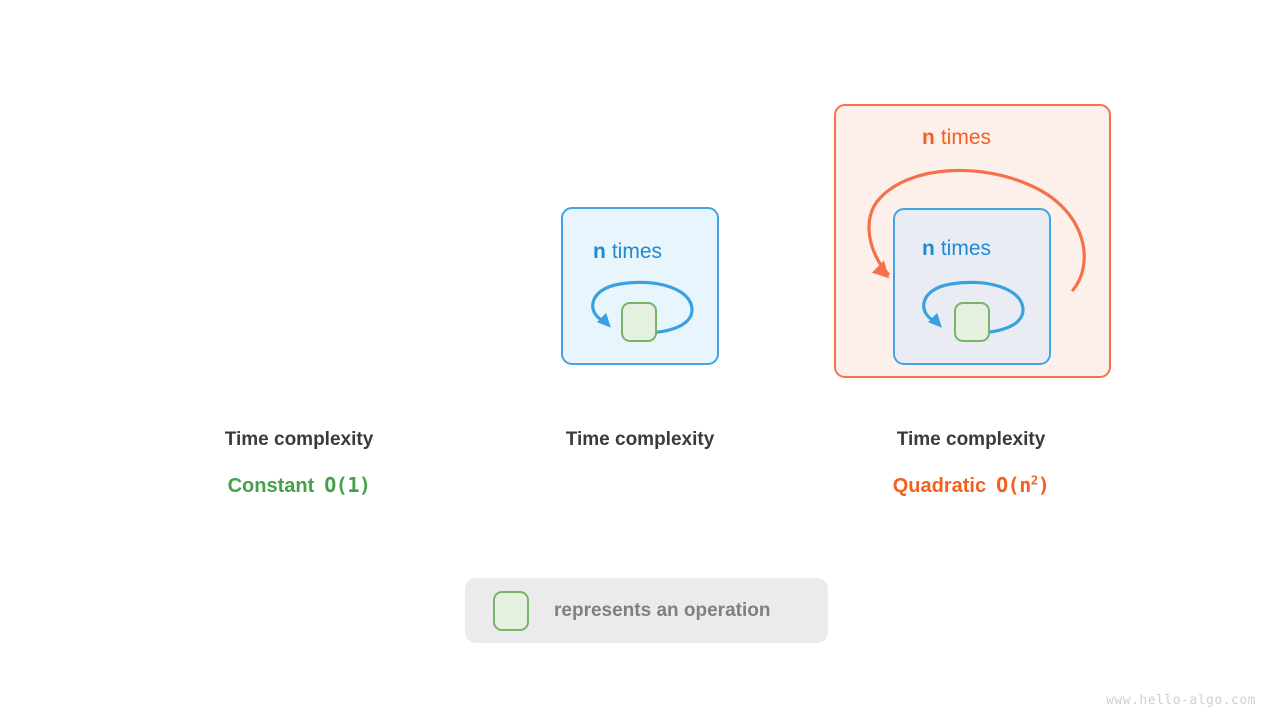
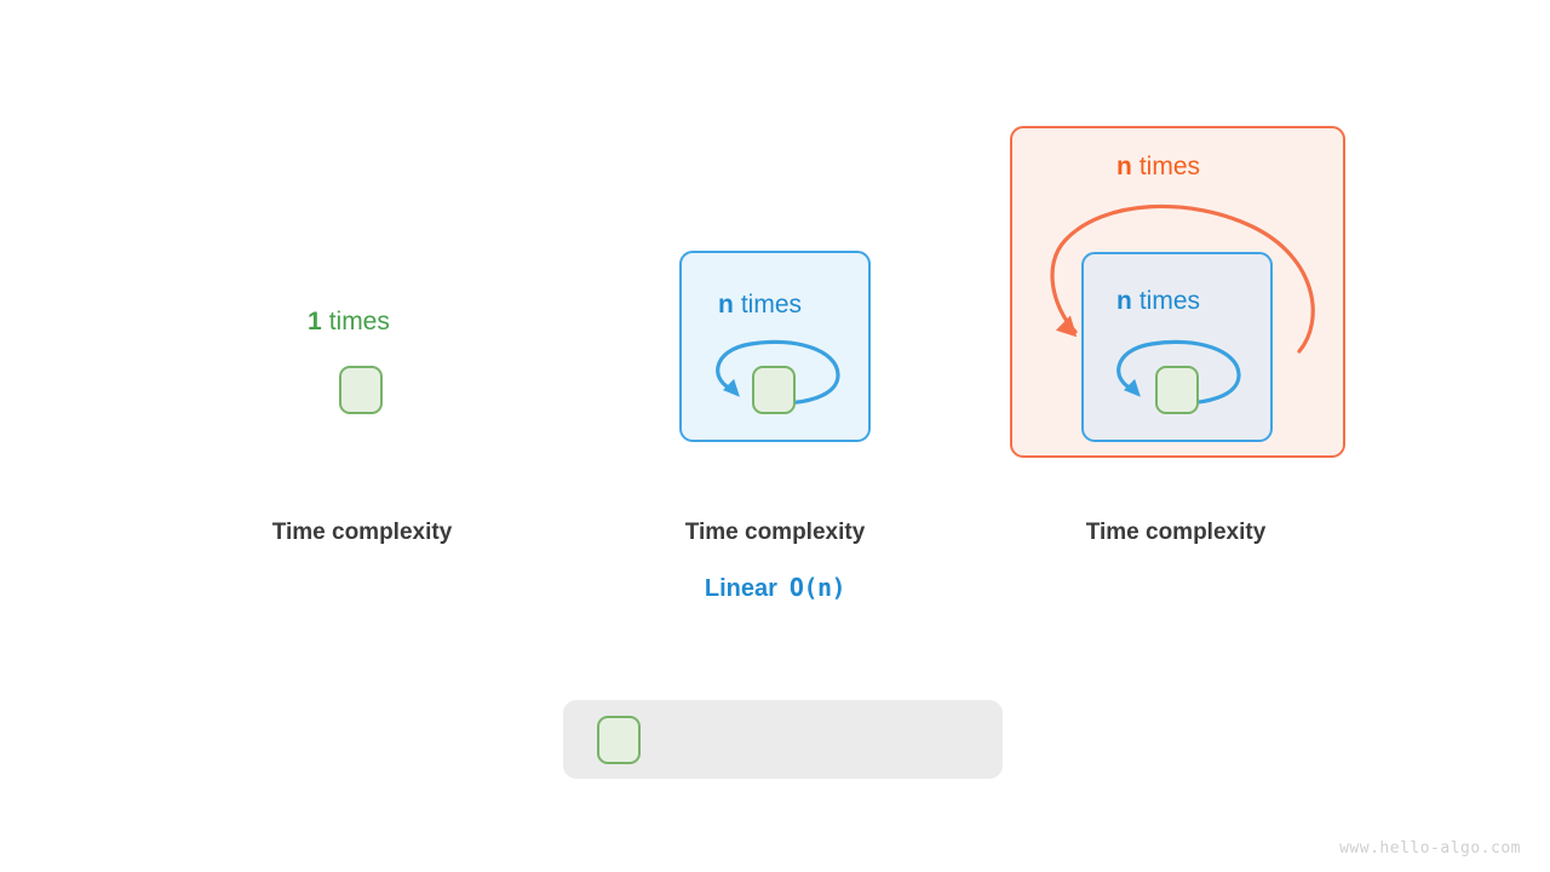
+ 1 times
  n times
  n times
  n times
  Time complexity
- Constant O(1)
  Time complexity
+ Linear O(n)
  Time complexity
- Quadratic O(n2)
- represents an operation
  www.hello-algo.com
